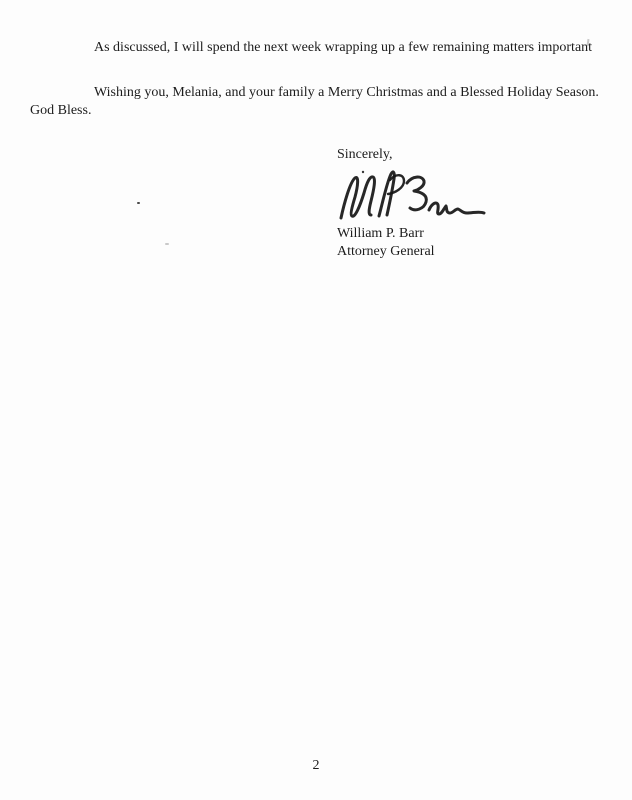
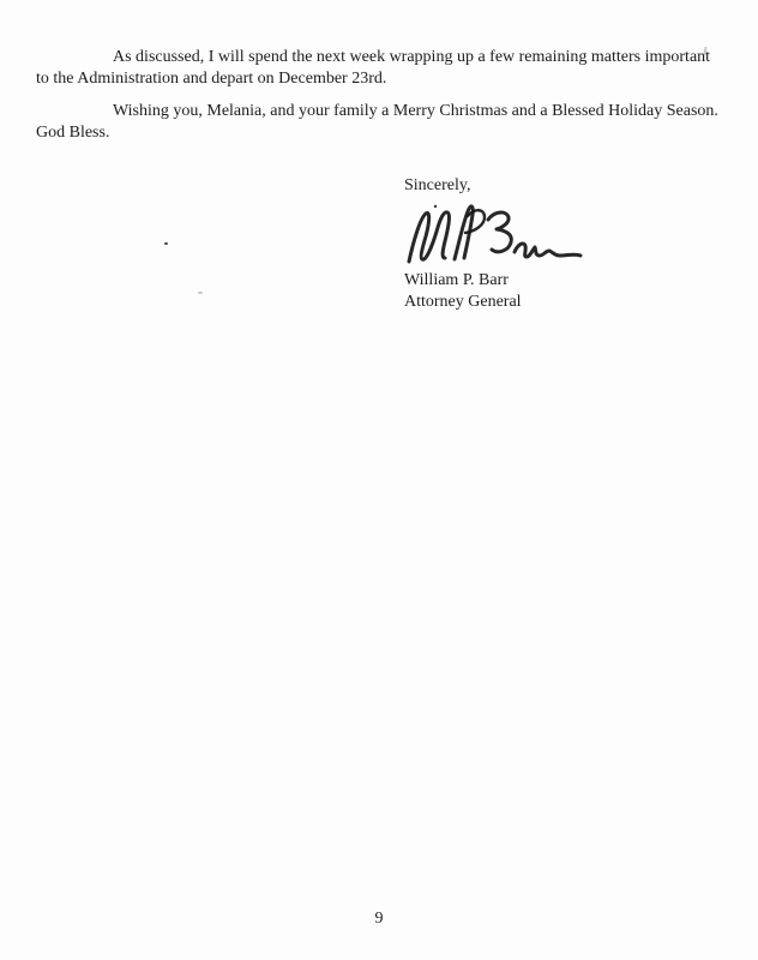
  As discussed, I will spend the next week wrapping up a few remaining matters important
+ to the Administration and depart on December 23rd.
  Wishing you, Melania, and your family a Merry Christmas and a Blessed Holiday Season.
  God Bless.
  Sincerely,
  William P. Barr
  Attorney General
- 2
+ 9
